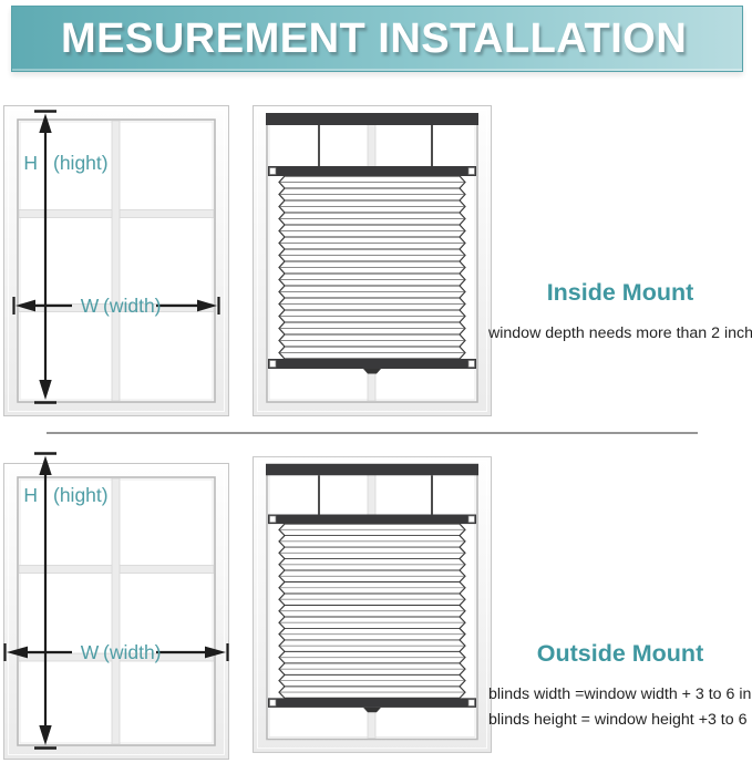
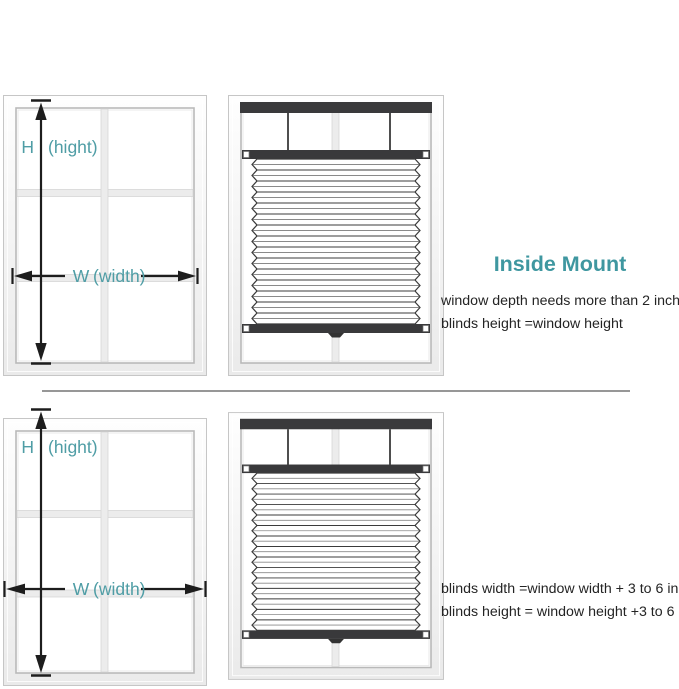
- MESUREMENT INSTALLATION
  H
  (hight)
  W
  (width)
  Inside Mount
  window depth needs more than 2 inch
+ blinds height =window height
  H
  (hight)
  W
  (width)
- Outside Mount
  blinds width =window width + 3 to 6 in
  blinds height = window height +3 to 6
